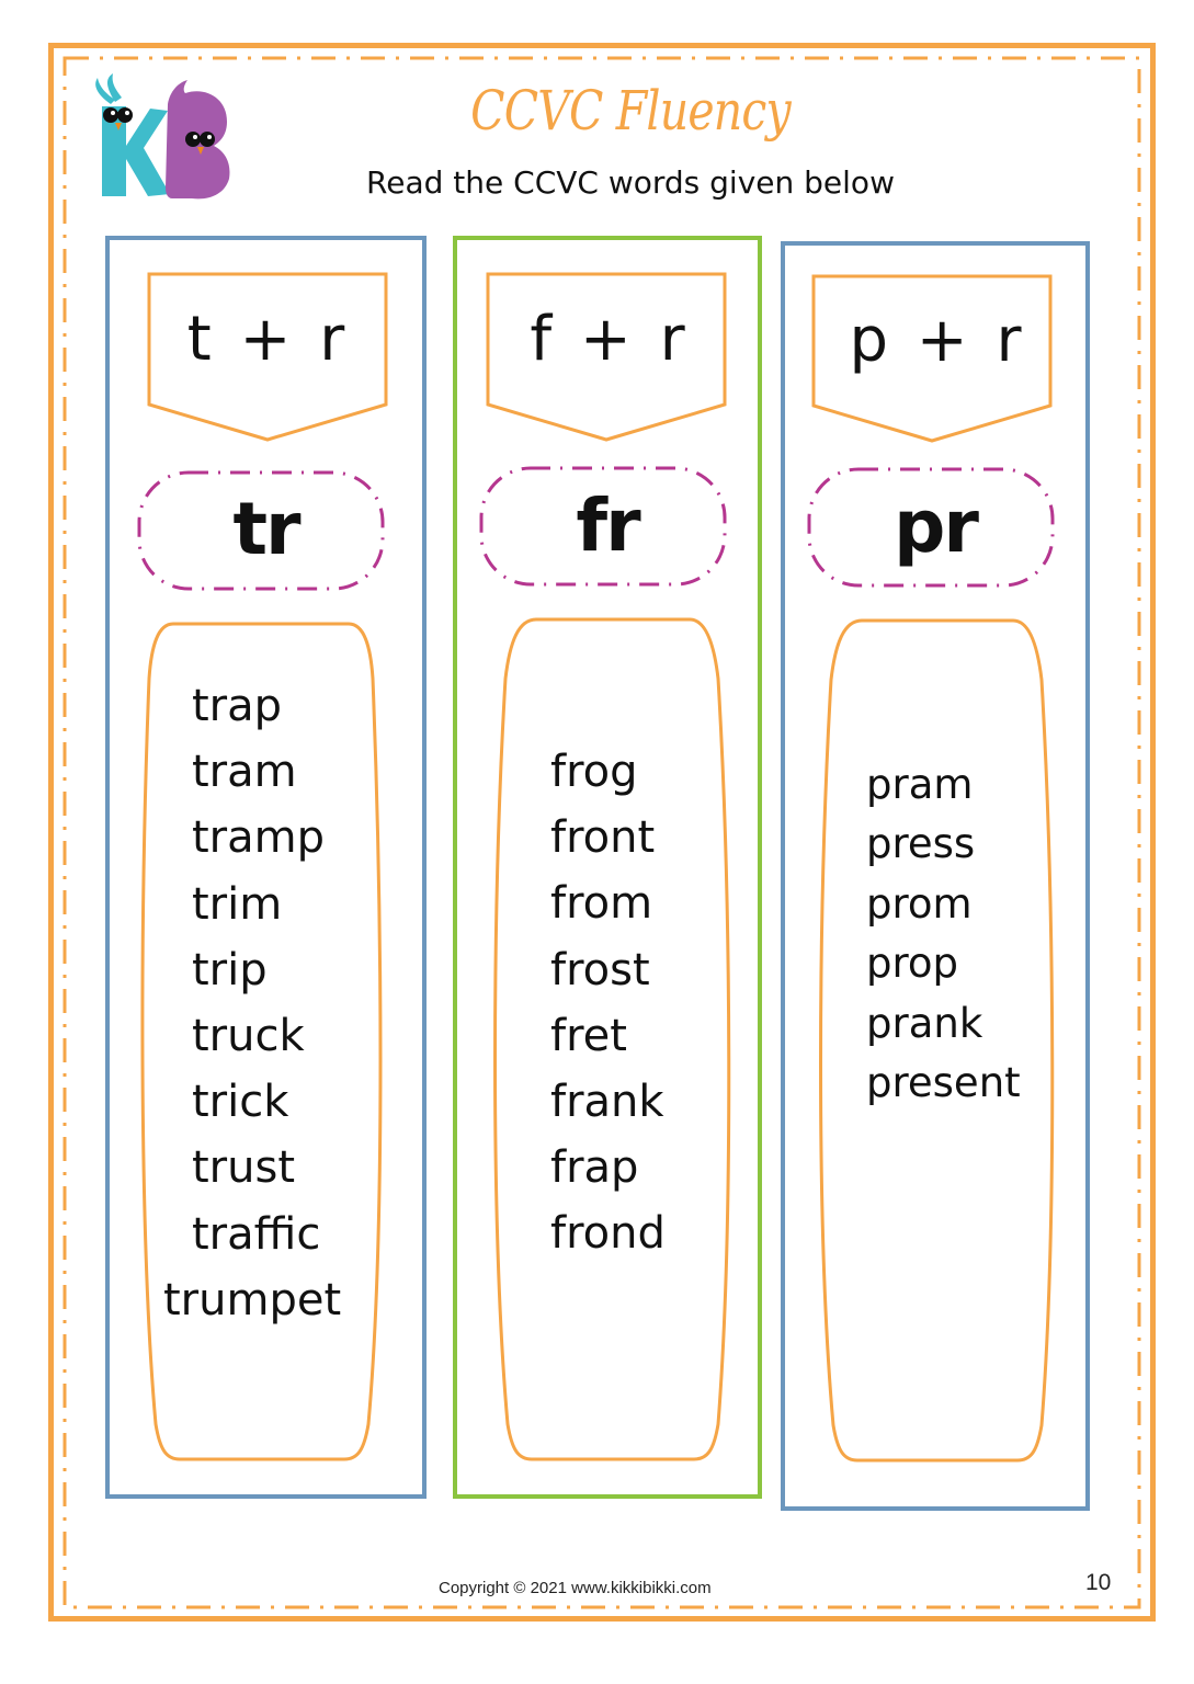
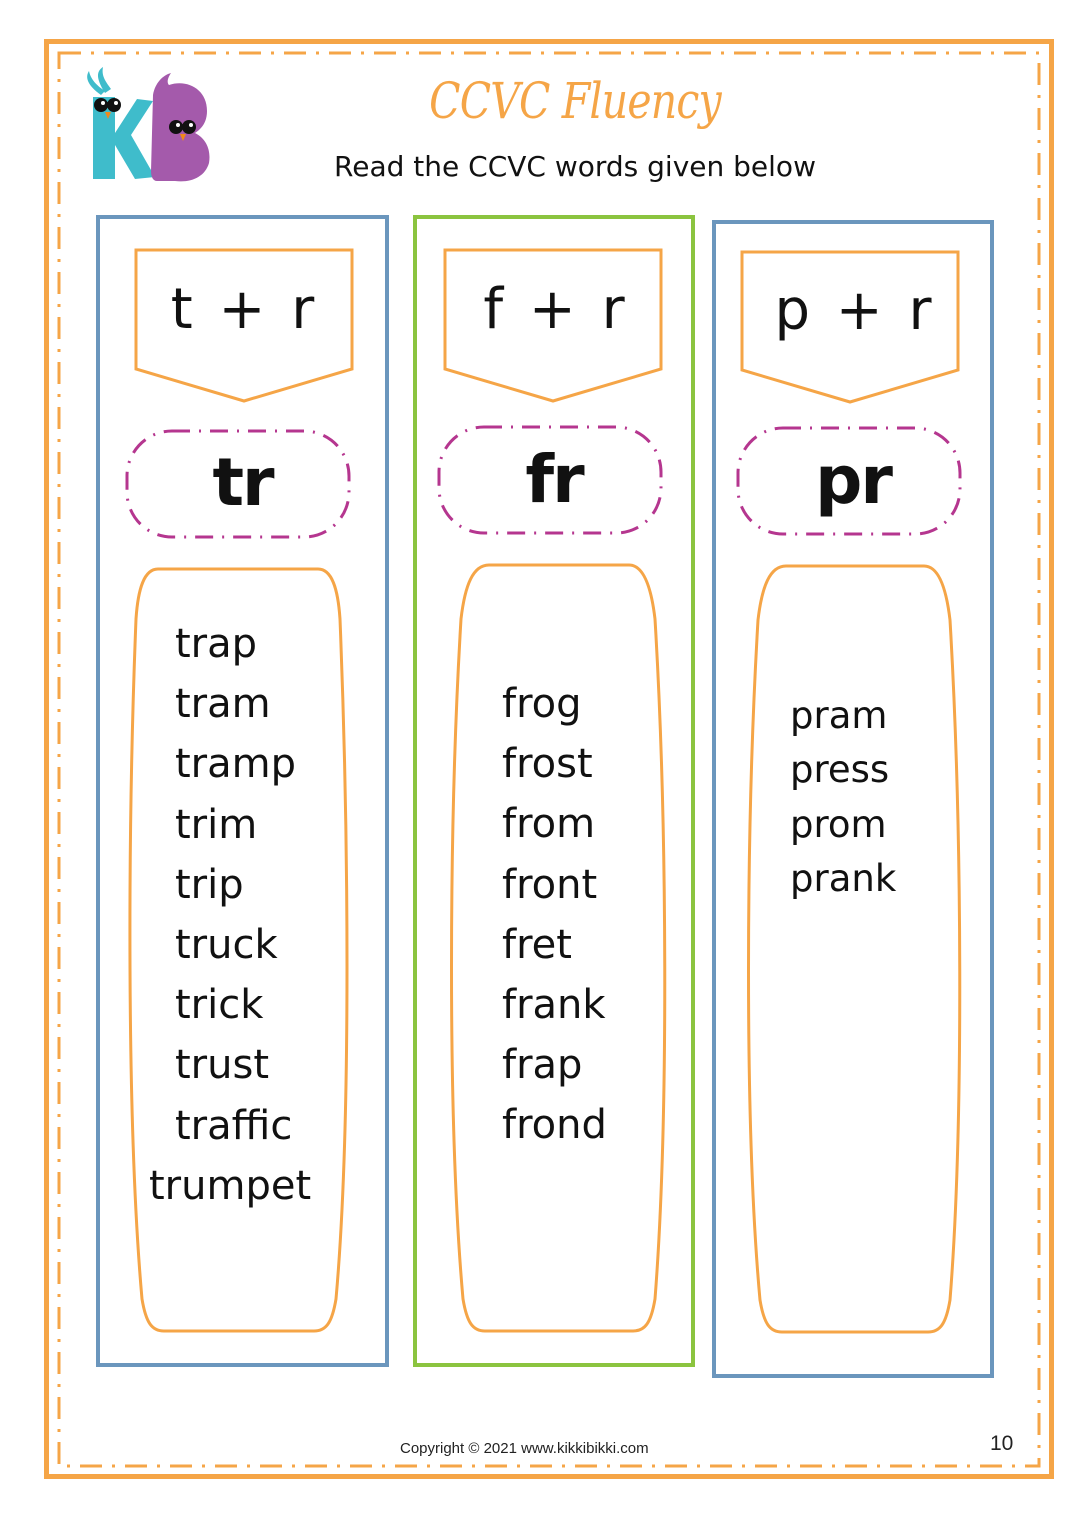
  CCVC Fluency
  Read the CCVC words given below
  t + r
  tr
  trap
  tram
  tramp
  trim
  trip
  truck
  trick
  trust
  traffic
  trumpet
  f + r
  fr
  frog
- front
+ frost
  from
- frost
+ front
  fret
  frank
  frap
  frond
  p + r
  pr
  pram
  press
  prom
- prop
  prank
- present
  Copyright © 2021 www.kikkibikki.com
  10
